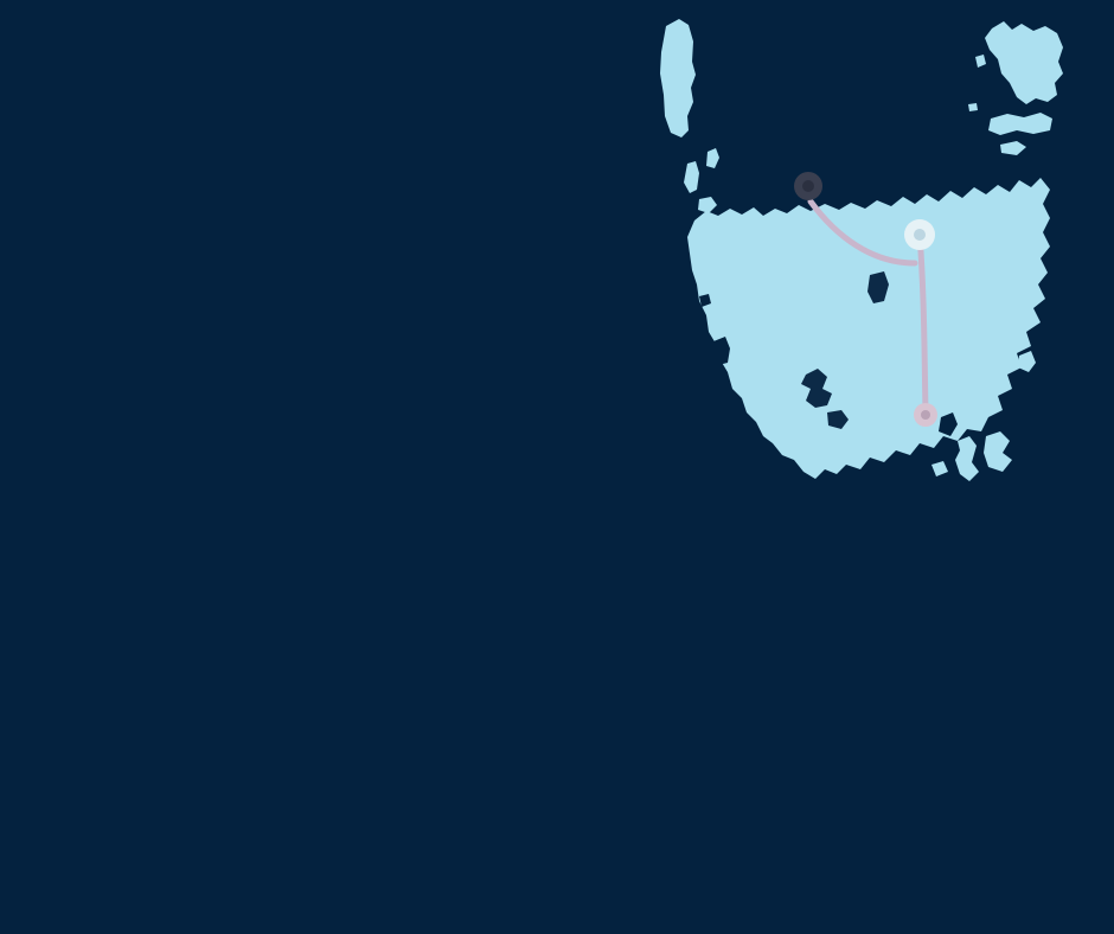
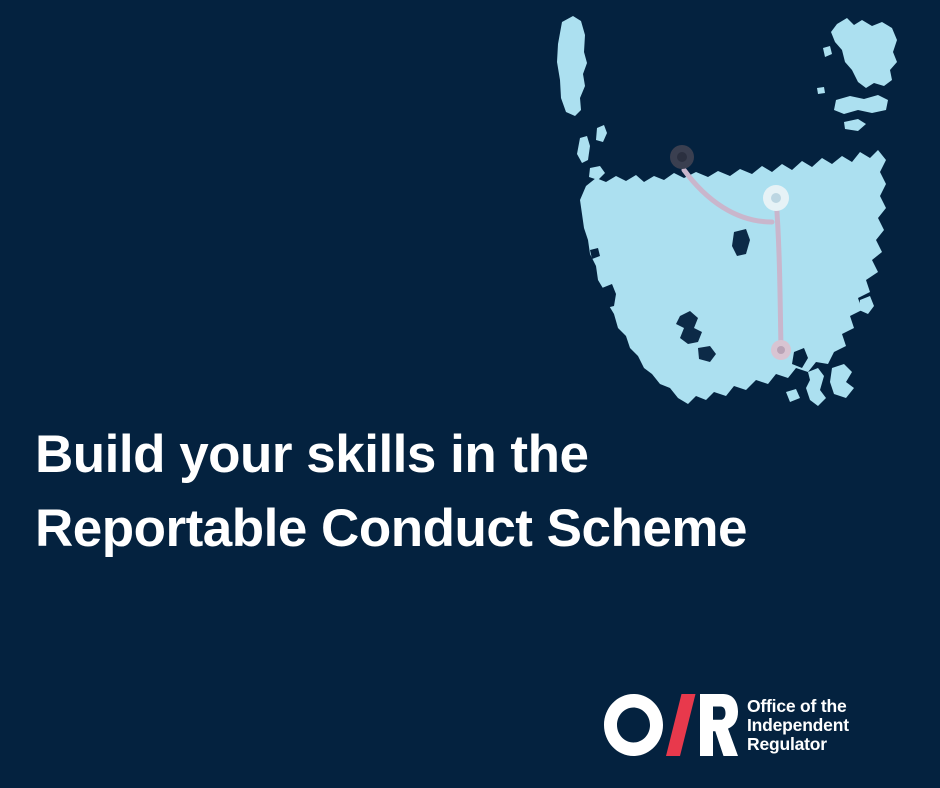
+ Build your skills in the
+ Reportable Conduct Scheme
+ Office of the
+ Independent
+ Regulator
